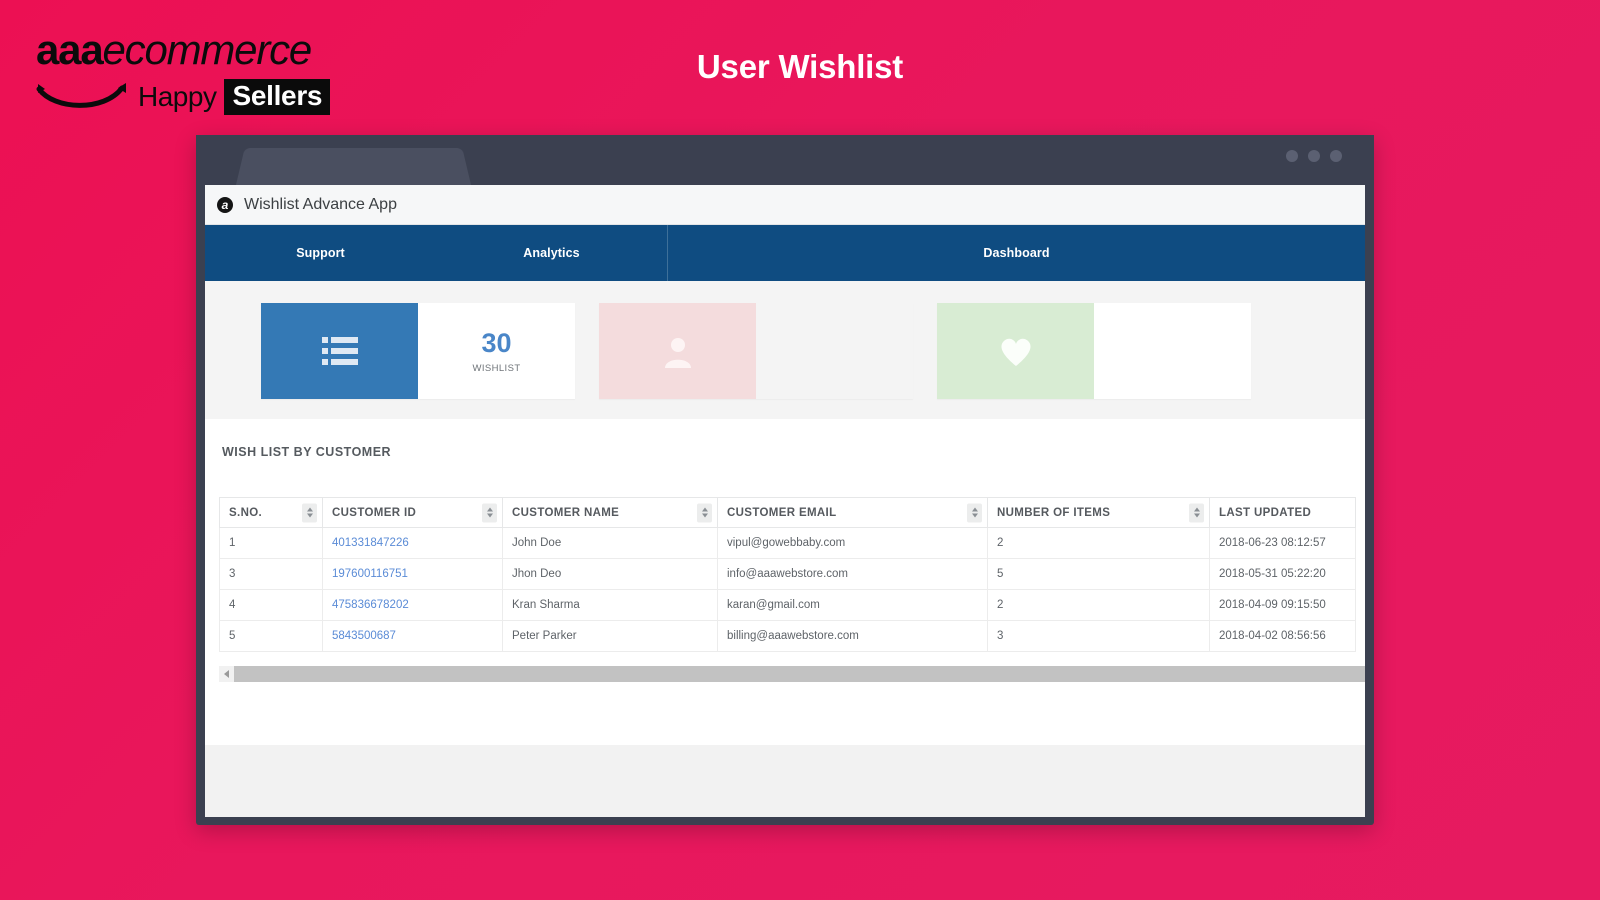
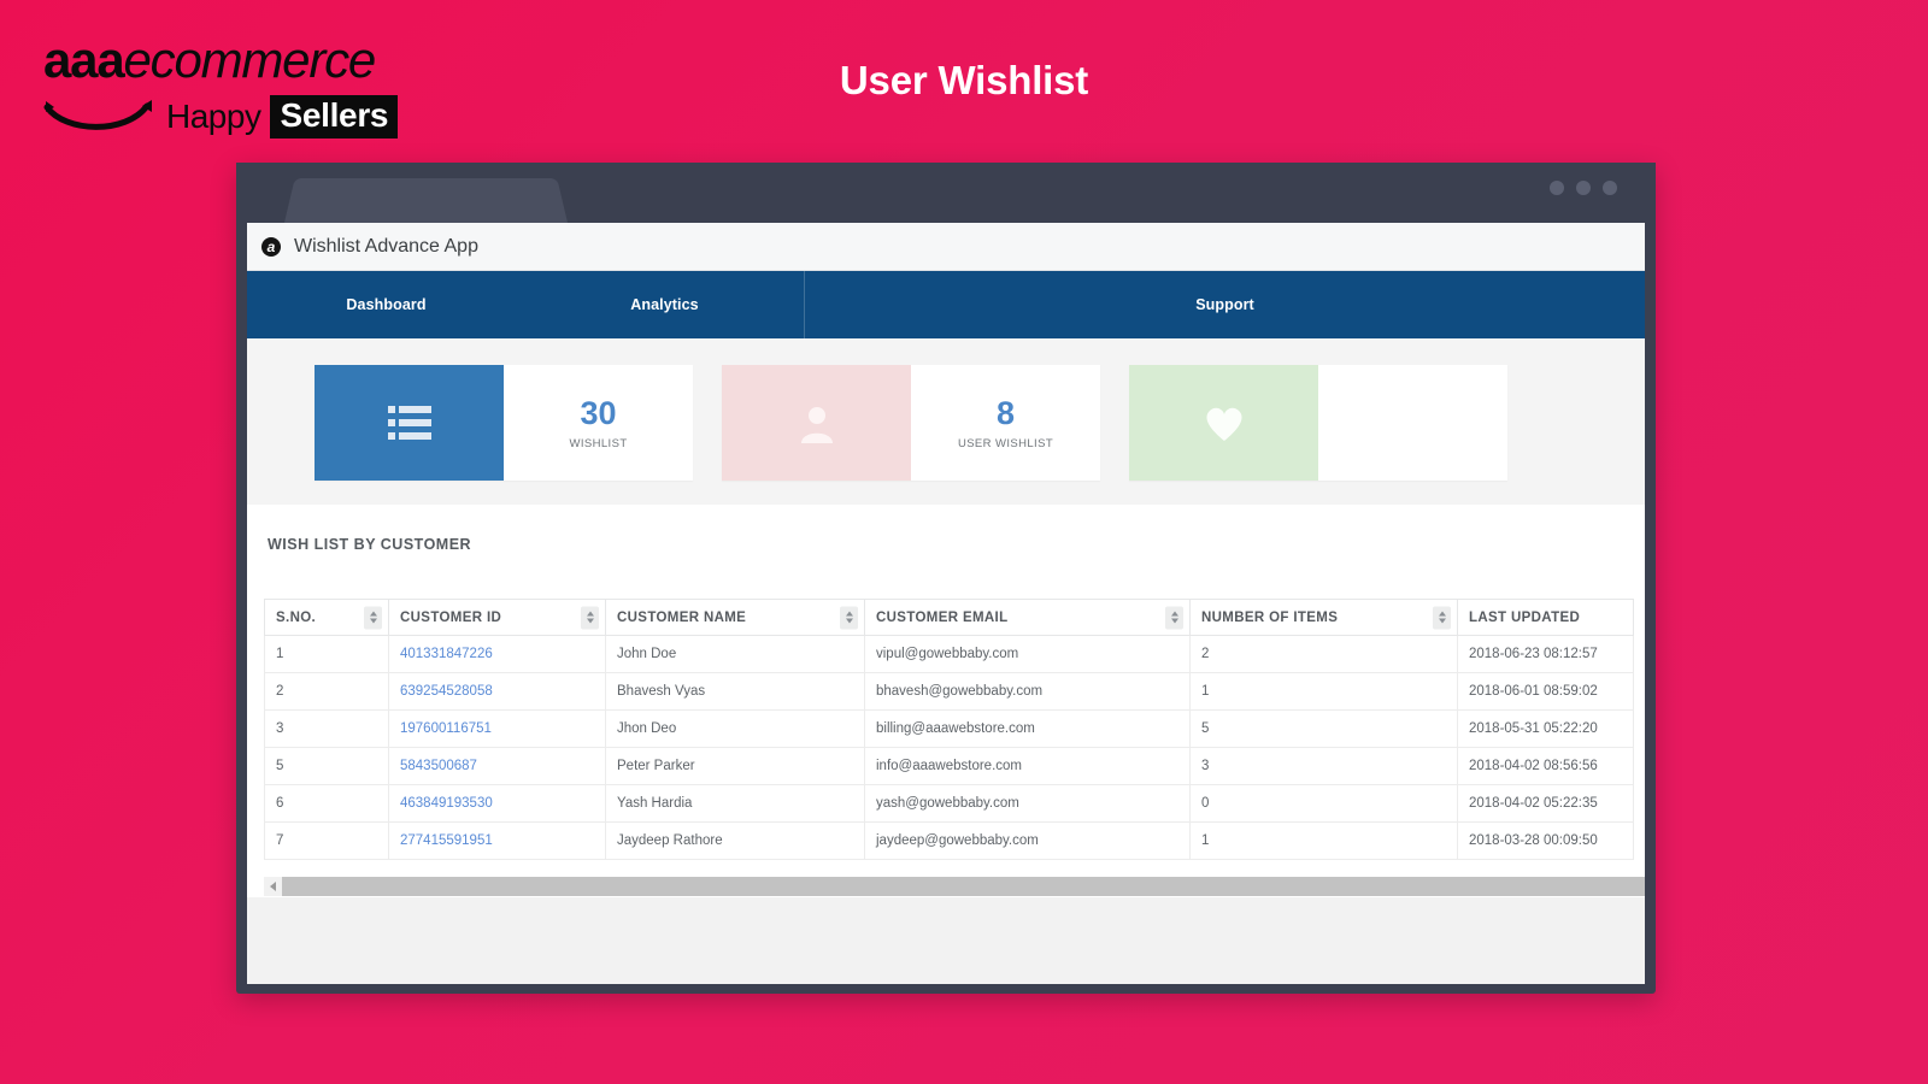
  aaaecommerce
  Happy
  Sellers
  User Wishlist
  a
  Wishlist Advance App
- Support
+ Dashboard
  Analytics
- Dashboard
+ Support
  30
  WISHLIST
+ 8
+ USER WISHLIST
  WISH LIST BY CUSTOMER
  S.NO.	CUSTOMER ID	CUSTOMER NAME	CUSTOMER EMAIL	NUMBER OF ITEMS	LAST UPDATED
  1	401331847226	John Doe	vipul@gowebbaby.com	2	2018-06-23 08:12:57
+ 2	639254528058	Bhavesh Vyas	bhavesh@gowebbaby.com	1	2018-06-01 08:59:02
- 3	197600116751	Jhon Deo	info@aaawebstore.com	5	2018-05-31 05:22:20
+ 3	197600116751	Jhon Deo	billing@aaawebstore.com	5	2018-05-31 05:22:20
- 4	475836678202	Kran Sharma	karan@gmail.com	2	2018-04-09 09:15:50
- 5	5843500687	Peter Parker	billing@aaawebstore.com	3	2018-04-02 08:56:56
+ 5	5843500687	Peter Parker	info@aaawebstore.com	3	2018-04-02 08:56:56
+ 6	463849193530	Yash Hardia	yash@gowebbaby.com	0	2018-04-02 05:22:35
+ 7	277415591951	Jaydeep Rathore	jaydeep@gowebbaby.com	1	2018-03-28 00:09:50
